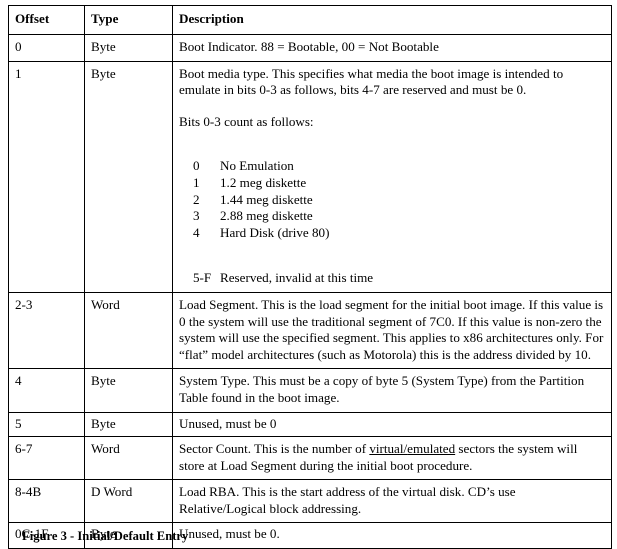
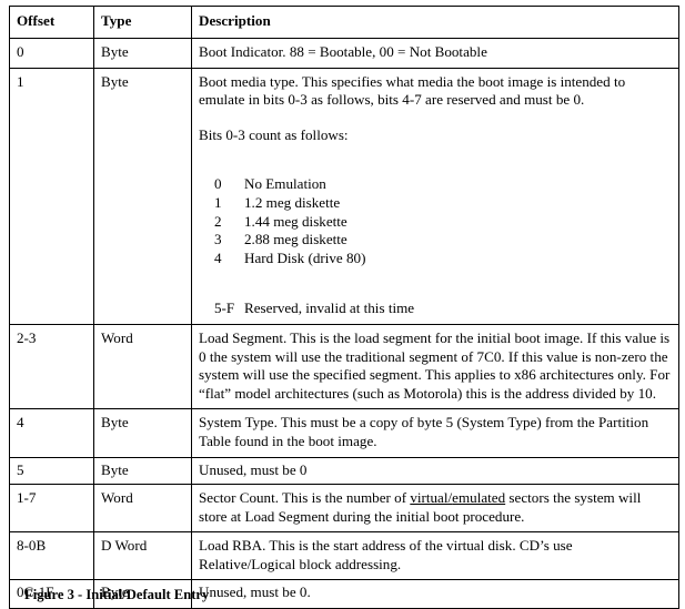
  Offset	Type	Description
  0	Byte	Boot Indicator. 88 = Bootable, 00 = Not Bootable
  1	Byte	Boot media type. This specifies what media the boot image is intended to emulate in bits 0-3 as follows, bits 4-7 are reserved and must be 0. Bits 0-3 count as follows: 0 No Emulation 1 1.2 meg diskette 2 1.44 meg diskette 3 2.88 meg diskette 4 Hard Disk (drive 80) 5-F Reserved, invalid at this time
  2-3	Word	Load Segment. This is the load segment for the initial boot image. If this value is 0 the system will use the traditional segment of 7C0. If this value is non-zero the system will use the specified segment. This applies to x86 architectures only. For “flat” model architectures (such as Motorola) this is the address divided by 10.
  4	Byte	System Type. This must be a copy of byte 5 (System Type) from the Partition Table found in the boot image.
  5	Byte	Unused, must be 0
- 6-7	Word	Sector Count. This is the number of virtual/emulated sectors the system will store at Load Segment during the initial boot procedure.
+ 1-7	Word	Sector Count. This is the number of virtual/emulated sectors the system will store at Load Segment during the initial boot procedure.
- 8-4B	D Word	Load RBA. This is the start address of the virtual disk. CD’s use Relative/Logical block addressing.
+ 8-0B	D Word	Load RBA. This is the start address of the virtual disk. CD’s use Relative/Logical block addressing.
  0C-1F	Byte	Unused, must be 0.
  Figure 3 - Initial/Default Entry
